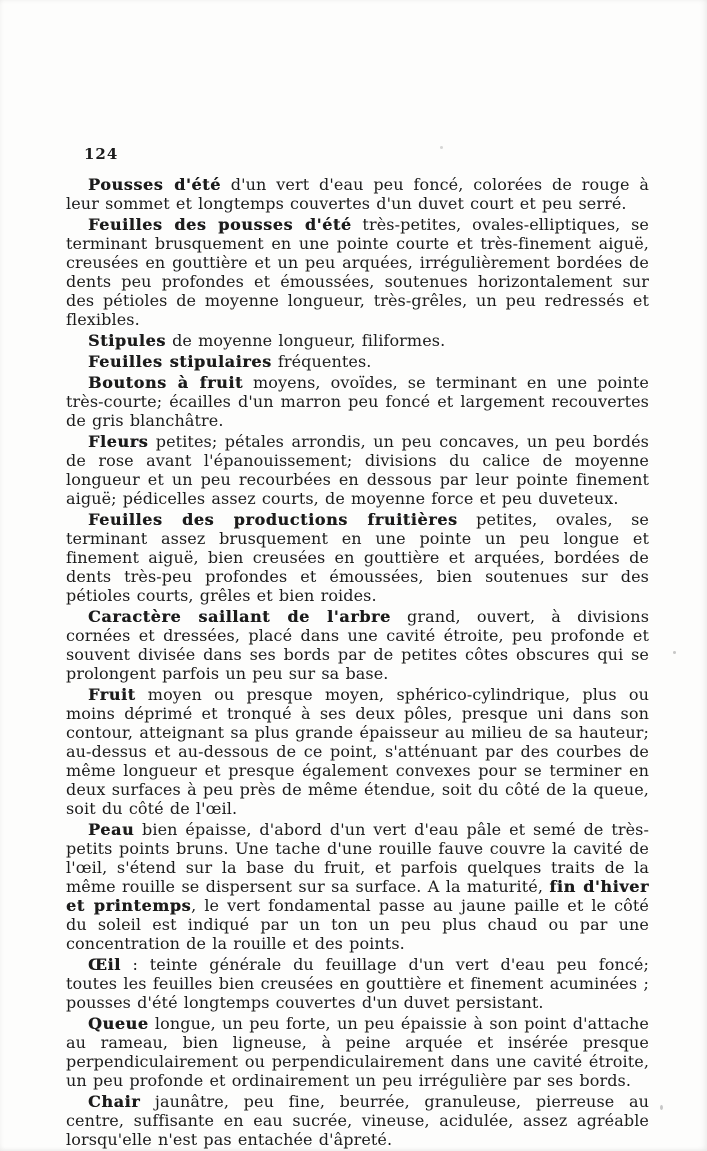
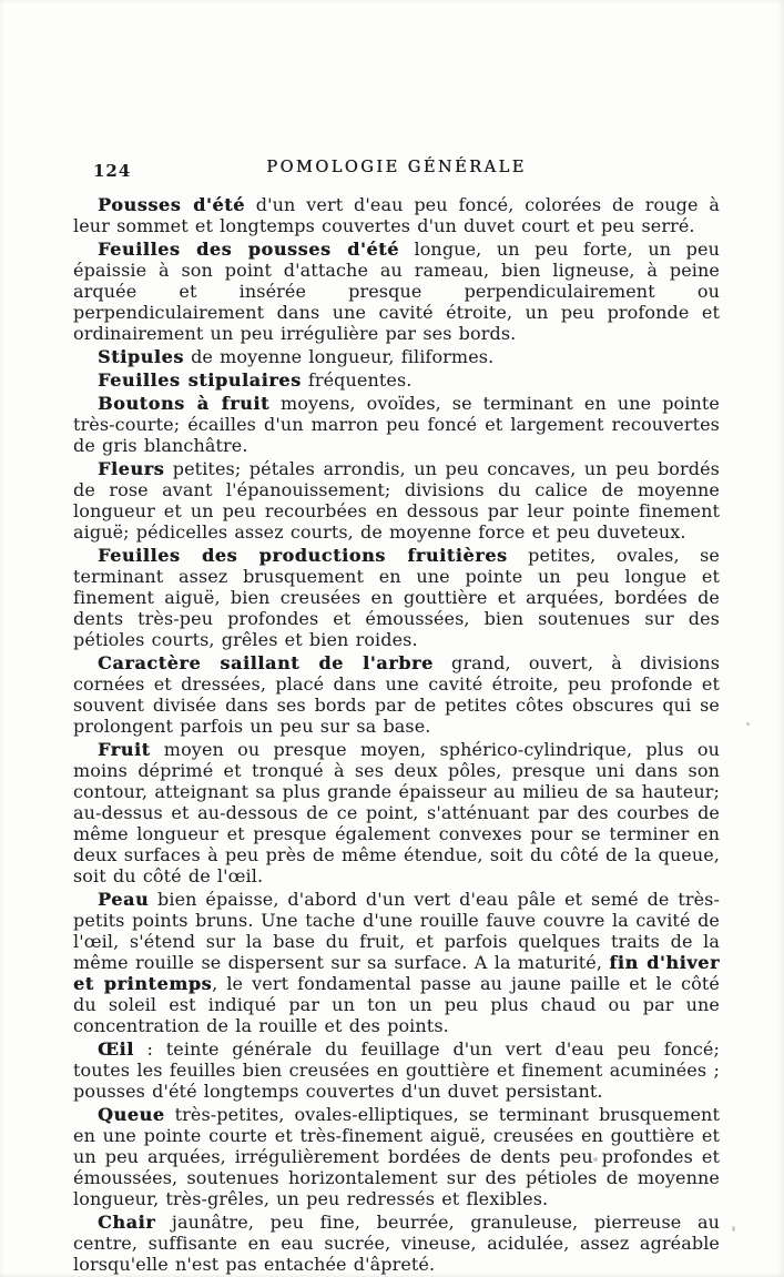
  124
+ POMOLOGIE GÉNÉRALE
  Pousses d'été d'un vert d'eau peu foncé, colorées de rouge à leur sommet et longtemps couvertes d'un duvet court et peu serré.
- Feuilles des pousses d'été très-petites, ovales-elliptiques, se terminant brusquement en une pointe courte et très-finement aiguë, creusées en gouttière et un peu arquées, irrégulièrement bordées de dents peu profondes et émoussées, soutenues horizontalement sur des pétioles de moyenne longueur, très-grêles, un peu redressés et flexibles.
+ Feuilles des pousses d'été longue, un peu forte, un peu épaissie à son point d'attache au rameau, bien ligneuse, à peine arquée et insérée presque perpendiculairement ou perpendiculairement dans une cavité étroite, un peu profonde et ordinairement un peu irrégulière par ses bords.
  Stipules de moyenne longueur, filiformes.
  Feuilles stipulaires fréquentes.
  Boutons à fruit moyens, ovoïdes, se terminant en une pointe très-courte; écailles d'un marron peu foncé et largement recouvertes de gris blanchâtre.
  Fleurs petites; pétales arrondis, un peu concaves, un peu bordés de rose avant l'épanouissement; divisions du calice de moyenne longueur et un peu recourbées en dessous par leur pointe finement aiguë; pédicelles assez courts, de moyenne force et peu duveteux.
  Feuilles des productions fruitières petites, ovales, se terminant assez brusquement en une pointe un peu longue et finement aiguë, bien creusées en gouttière et arquées, bordées de dents très-peu profondes et émoussées, bien soutenues sur des pétioles courts, grêles et bien roides.
  Caractère saillant de l'arbre grand, ouvert, à divisions cornées et dressées, placé dans une cavité étroite, peu profonde et souvent divisée dans ses bords par de petites côtes obscures qui se prolongent parfois un peu sur sa base.
  Fruit moyen ou presque moyen, sphérico-cylindrique, plus ou moins déprimé et tronqué à ses deux pôles, presque uni dans son contour, atteignant sa plus grande épaisseur au milieu de sa hauteur; au-dessus et au-dessous de ce point, s'atténuant par des courbes de même longueur et presque également convexes pour se terminer en deux surfaces à peu près de même étendue, soit du côté de la queue, soit du côté de l'œil.
  Peau bien épaisse, d'abord d'un vert d'eau pâle et semé de très-petits points bruns. Une tache d'une rouille fauve couvre la cavité de l'œil, s'étend sur la base du fruit, et parfois quelques traits de la même rouille se dispersent sur sa surface. A la maturité, fin d'hiver et printemps, le vert fondamental passe au jaune paille et le côté du soleil est indiqué par un ton un peu plus chaud ou par une concentration de la rouille et des points.
  Œil : teinte générale du feuillage d'un vert d'eau peu foncé; toutes les feuilles bien creusées en gouttière et finement acuminées ; pousses d'été longtemps couvertes d'un duvet persistant.
- Queue longue, un peu forte, un peu épaissie à son point d'attache au rameau, bien ligneuse, à peine arquée et insérée presque perpendiculairement ou perpendiculairement dans une cavité étroite, un peu profonde et ordinairement un peu irrégulière par ses bords.
+ Queue très-petites, ovales-elliptiques, se terminant brusquement en une pointe courte et très-finement aiguë, creusées en gouttière et un peu arquées, irrégulièrement bordées de dents peu profondes et émoussées, soutenues horizontalement sur des pétioles de moyenne longueur, très-grêles, un peu redressés et flexibles.
  Chair jaunâtre, peu fine, beurrée, granuleuse, pierreuse au centre, suffisante en eau sucrée, vineuse, acidulée, assez agréable lorsqu'elle n'est pas entachée d'âpreté.
